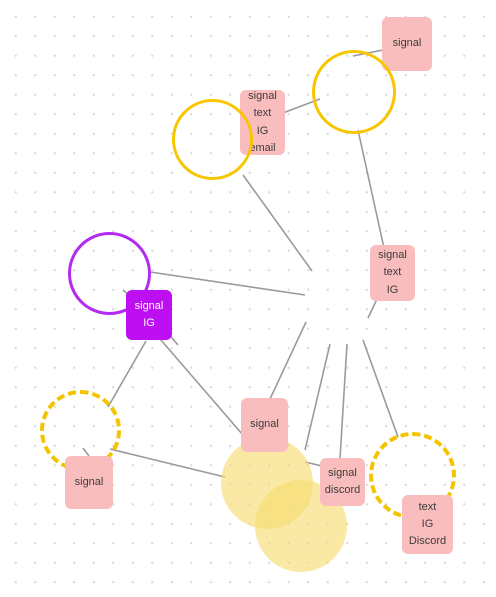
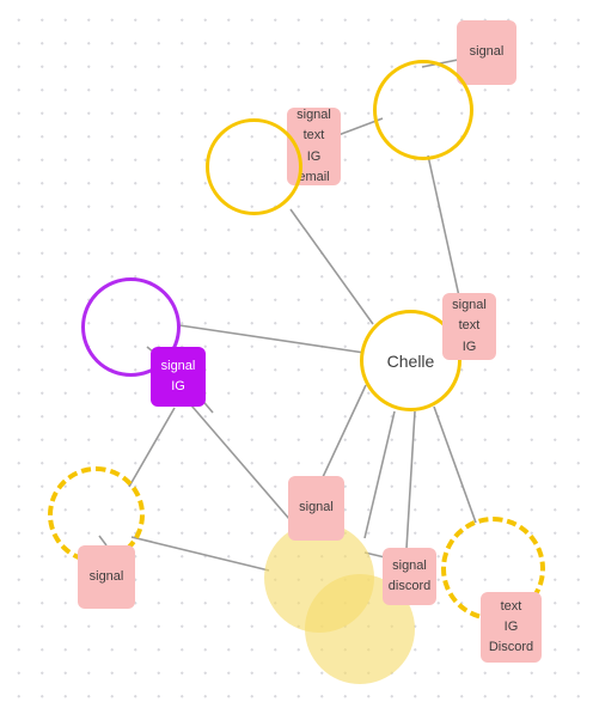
  signal
  signal
  text
  IG
  email
+ Chelle
  signal
  text
  IG
  signal
  IG
  signal
  signal
  signal
  discord
  text
  IG
  Discord
